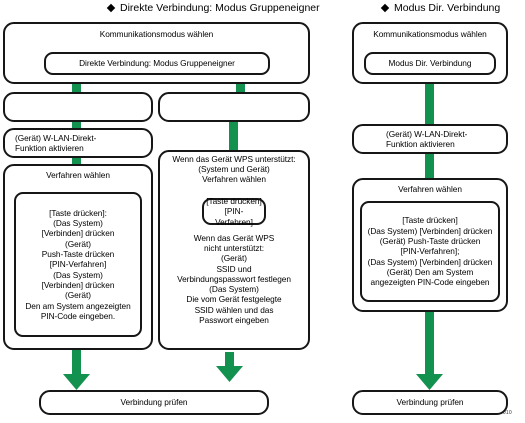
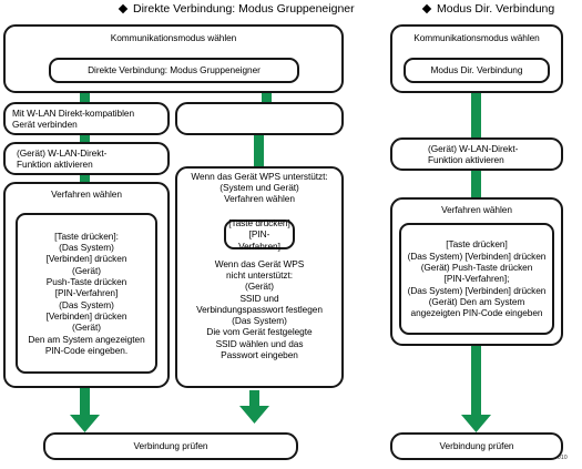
  Direkte Verbindung: Modus Gruppeneigner
  Modus Dir. Verbindung
  Kommunikationsmodus wählen
  Direkte Verbindung: Modus Gruppeneigner
+ Mit W-LAN Direkt-kompatiblen
+ Gerät verbinden
  (Gerät) W-LAN-Direkt-
  Funktion aktivieren
  Verfahren wählen
  [Taste drücken]:
  (Das System)
  [Verbinden] drücken
  (Gerät)
  Push-Taste drücken
  [PIN-Verfahren]
  (Das System)
  [Verbinden] drücken
  (Gerät)
  Den am System angezeigten
  PIN-Code eingeben.
  Wenn das Gerät WPS unterstützt:
  (System und Gerät)
  Verfahren wählen
  [Taste drücken]
  [PIN-Verfahren]
  Wenn das Gerät WPS
  nicht unterstützt:
  (Gerät)
  SSID und
  Verbindungspasswort festlegen
  (Das System)
  Die vom Gerät festgelegte
  SSID wählen und das
  Passwort eingeben
  Verbindung prüfen
  Kommunikationsmodus wählen
  Modus Dir. Verbindung
  (Gerät) W-LAN-Direkt-
  Funktion aktivieren
  Verfahren wählen
  [Taste drücken]
  (Das System) [Verbinden] drücken
  (Gerät) Push-Taste drücken
  [PIN-Verfahren];
  (Das System) [Verbinden] drücken
  (Gerät) Den am System
  angezeigten PIN-Code eingeben
  Verbindung prüfen
